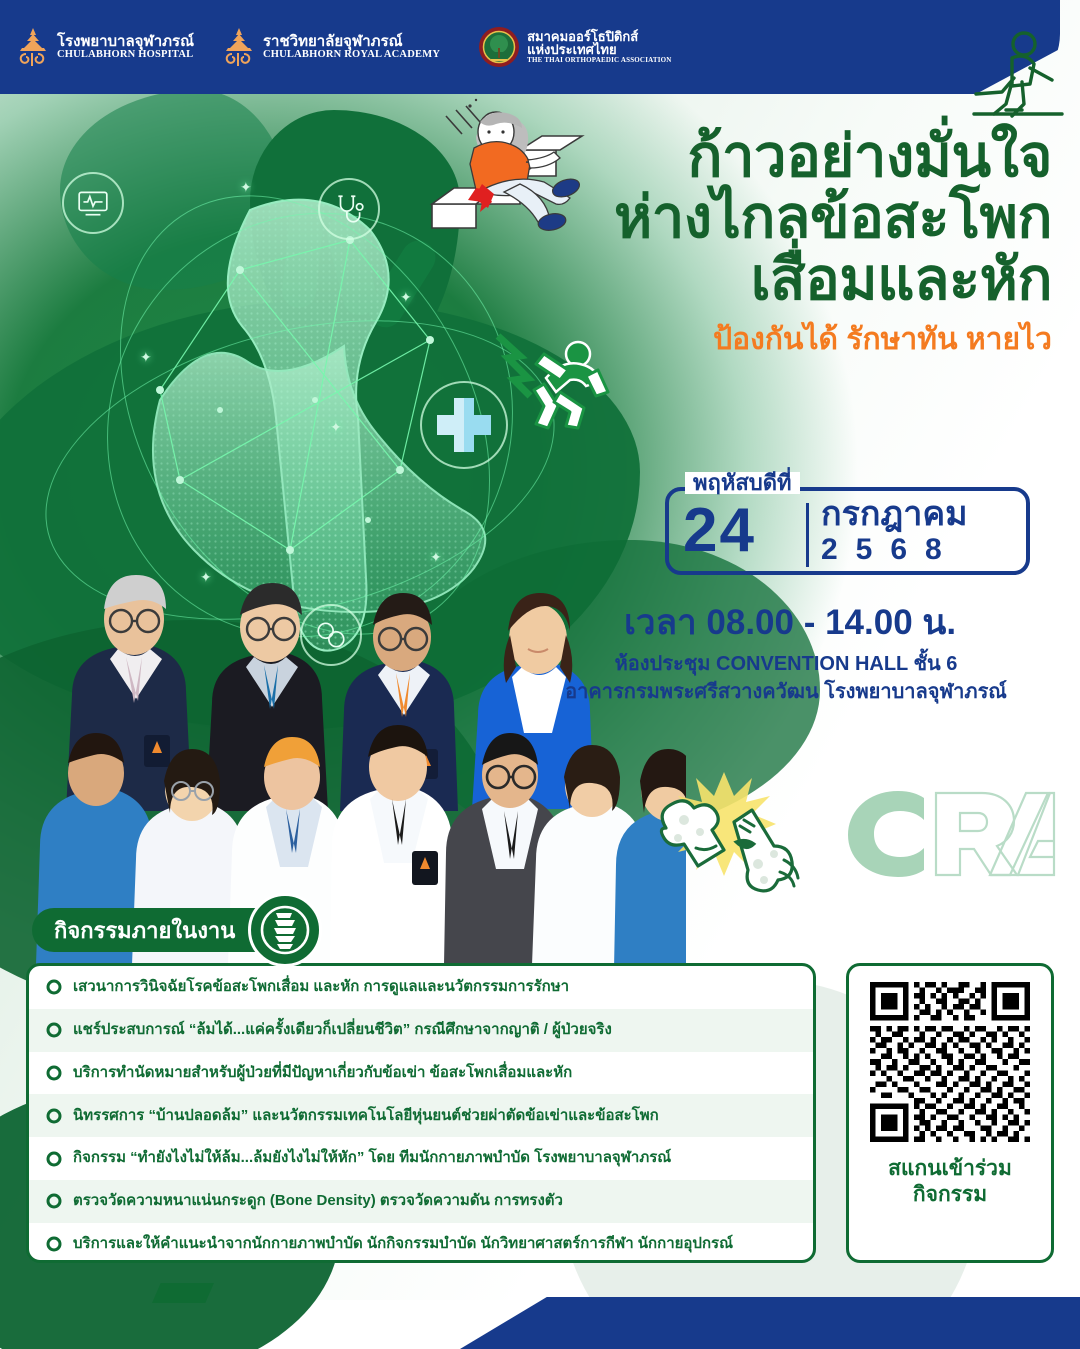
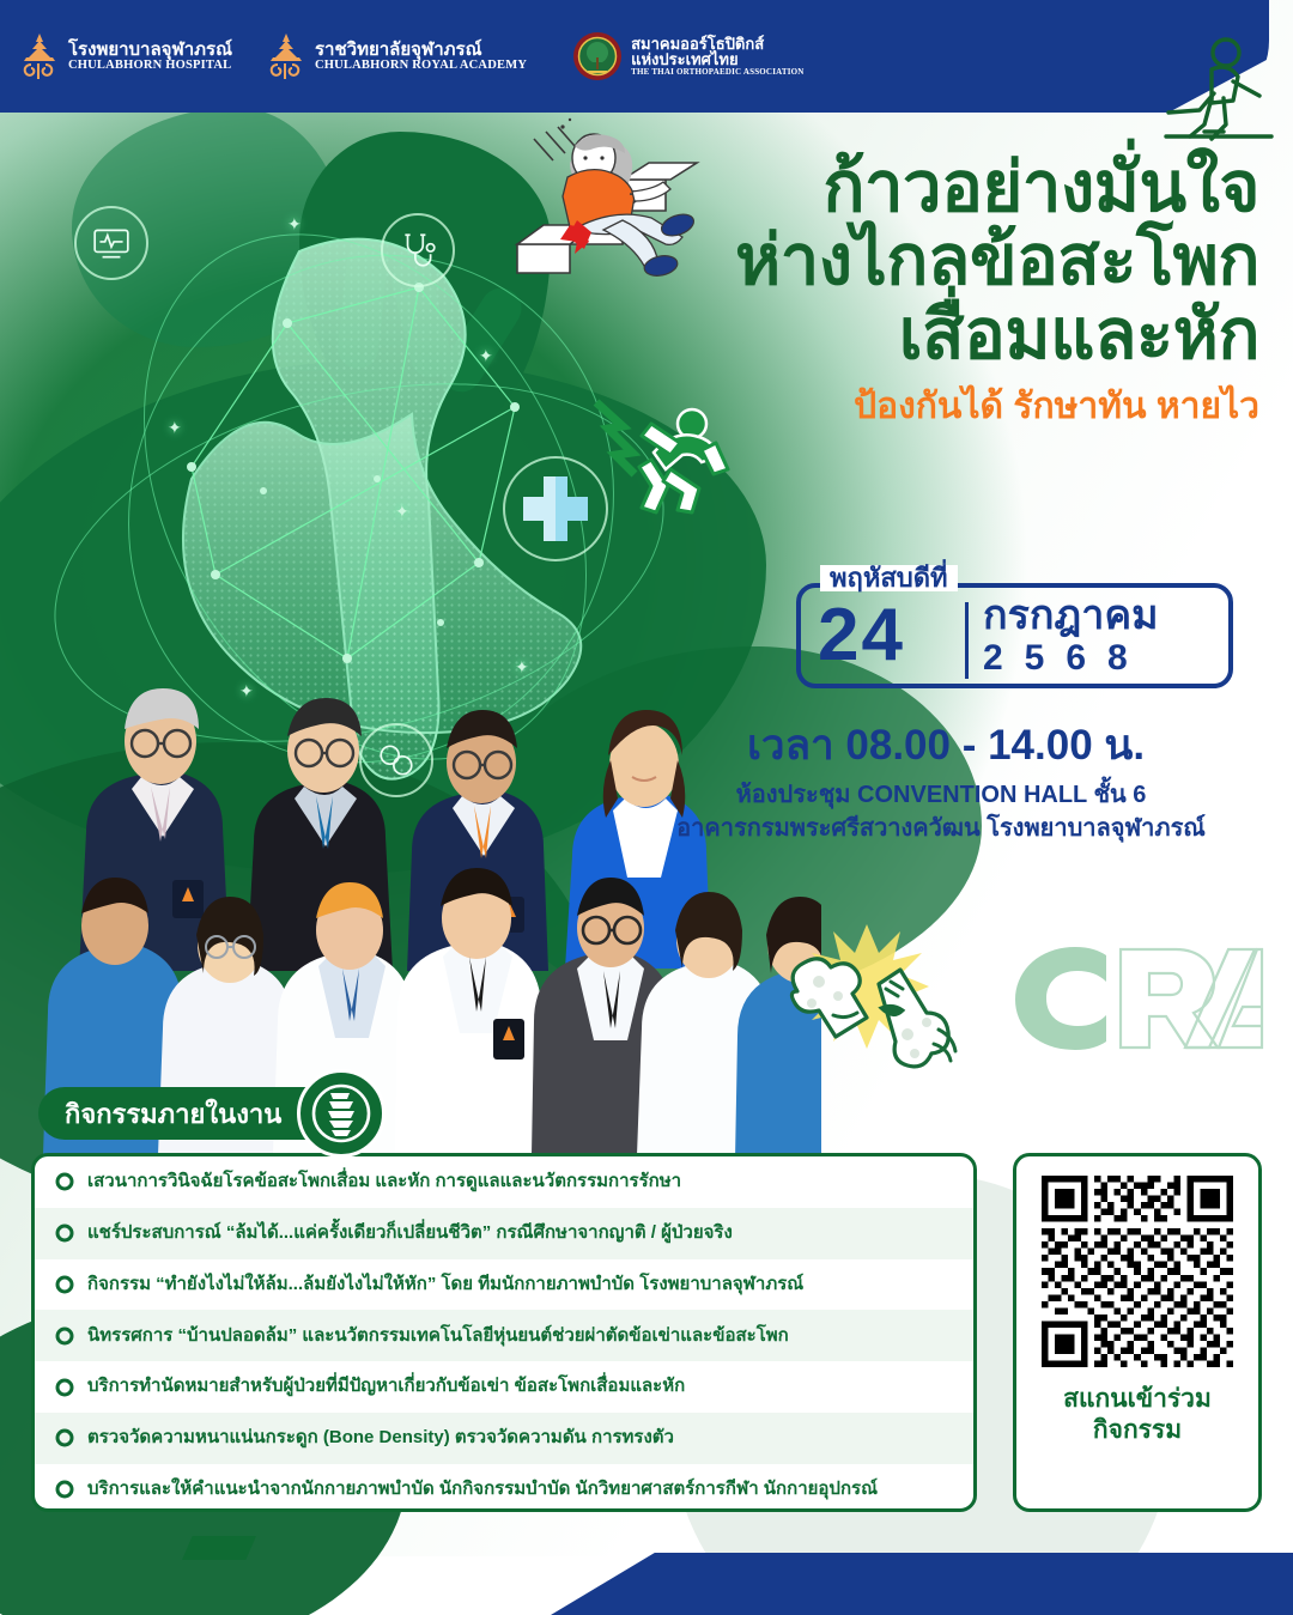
  ✦
  ✦
  ✦
  ✦
  โรงพยาบาลจุฬาภรณ์
  CHULABHORN HOSPITAL
  ราชวิทยาลัยจุฬาภรณ์
  CHULABHORN ROYAL ACADEMY
  สมาคมออร์โธปิดิกส์
  แห่งประเทศไทย
  THE THAI ORTHOPAEDIC ASSOCIATION
  ก้าวอย่างมั่นใจ
  ห่างไกลข้อสะโพก
  เสื่อมและหัก
  ป้องกันได้ รักษาทัน หายไว
  พฤหัสบดีที่
  24
  กรกฎาคม
  2568
  เวลา 08.00 - 14.00 น.
  ห้องประชุม CONVENTION HALL ชั้น 6
  อาคารกรมพระศรีสวางควัฒน โรงพยาบาลจุฬาภรณ์
  กิจกรรมภายในงาน
  เสวนาการวินิจฉัยโรคข้อสะโพกเสื่อม และหัก การดูแลและนวัตกรรมการรักษา
  แชร์ประสบการณ์ “ล้มได้...แค่ครั้งเดียวก็เปลี่ยนชีวิต” กรณีศึกษาจากญาติ / ผู้ป่วยจริง
- บริการทำนัดหมายสำหรับผู้ป่วยที่มีปัญหาเกี่ยวกับข้อเข่า ข้อสะโพกเสื่อมและหัก
+ กิจกรรม “ทำยังไงไม่ให้ล้ม...ล้มยังไงไม่ให้หัก” โดย ทีมนักกายภาพบำบัด โรงพยาบาลจุฬาภรณ์
  นิทรรศการ “บ้านปลอดล้ม” และนวัตกรรมเทคโนโลยีหุ่นยนต์ช่วยผ่าตัดข้อเข่าและข้อสะโพก
- กิจกรรม “ทำยังไงไม่ให้ล้ม...ล้มยังไงไม่ให้หัก” โดย ทีมนักกายภาพบำบัด โรงพยาบาลจุฬาภรณ์
+ บริการทำนัดหมายสำหรับผู้ป่วยที่มีปัญหาเกี่ยวกับข้อเข่า ข้อสะโพกเสื่อมและหัก
  ตรวจวัดความหนาแน่นกระดูก (Bone Density) ตรวจวัดความดัน การทรงตัว
  บริการและให้คำแนะนำจากนักกายภาพบำบัด นักกิจกรรมบำบัด นักวิทยาศาสตร์การกีฬา นักกายอุปกรณ์
  สแกนเข้าร่วม
  กิจกรรม
